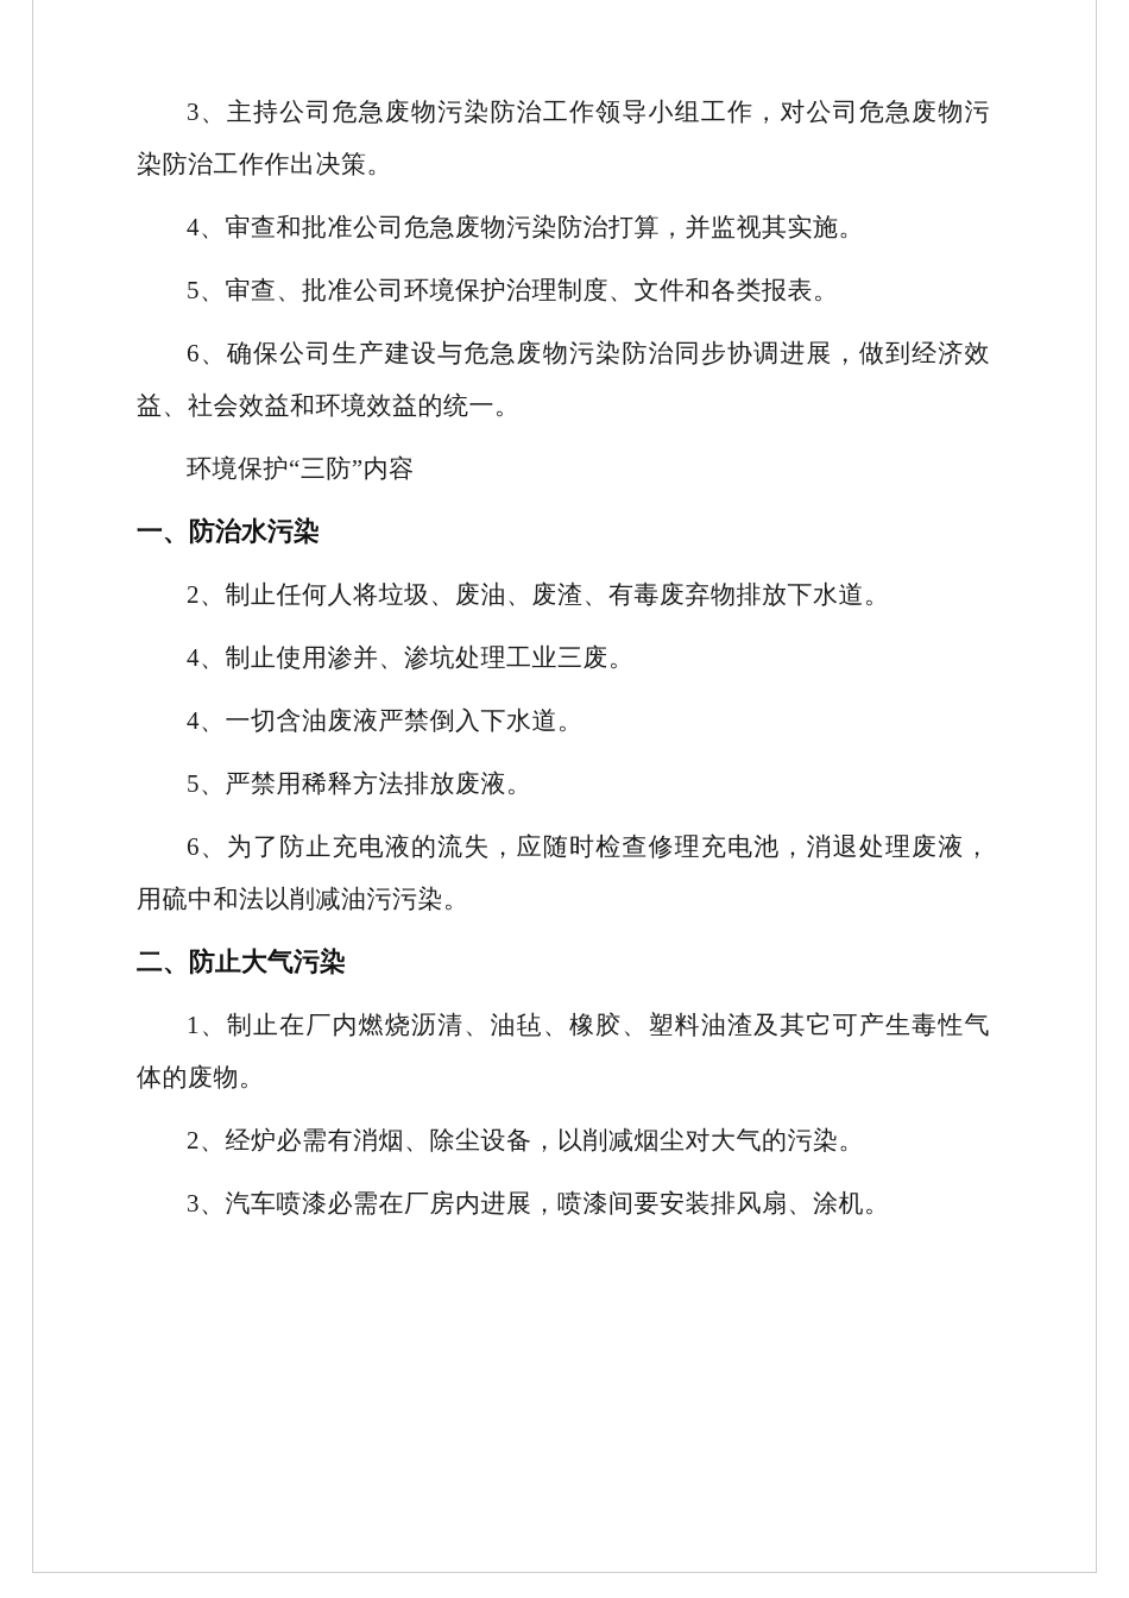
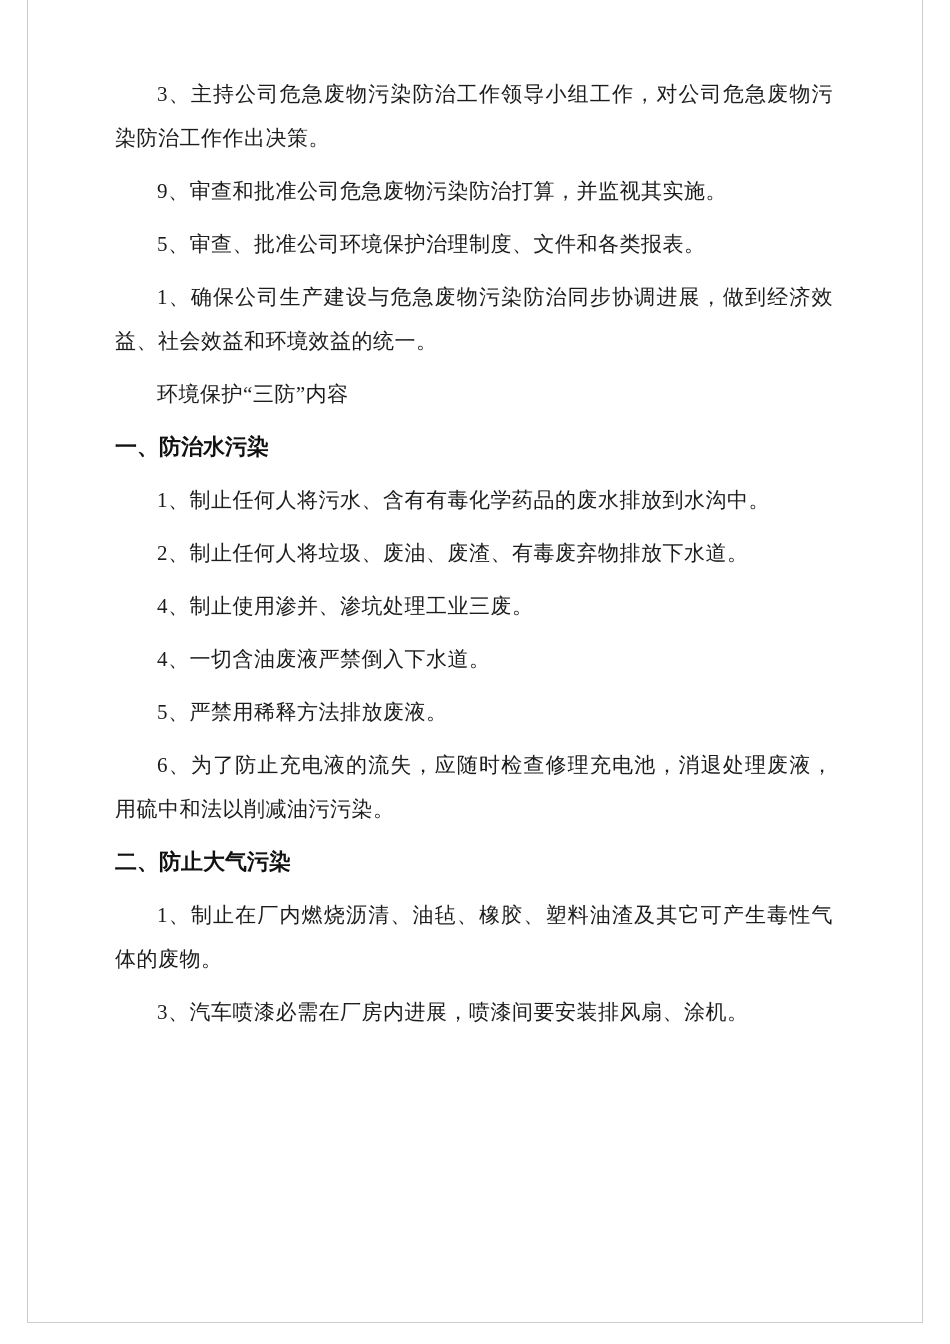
  3、主持公司危急废物污染防治工作领导小组工作，对公司危急废物污染防治工作作出决策。
- 4、审查和批准公司危急废物污染防治打算，并监视其实施。
+ 9、审查和批准公司危急废物污染防治打算，并监视其实施。
  5、审查、批准公司环境保护治理制度、文件和各类报表。
- 6、确保公司生产建设与危急废物污染防治同步协调进展，做到经济效益、社会效益和环境效益的统一。
+ 1、确保公司生产建设与危急废物污染防治同步协调进展，做到经济效益、社会效益和环境效益的统一。
  环境保护“三防”内容
  一、防治水污染
+ 1、制止任何人将污水、含有有毒化学药品的废水排放到水沟中。
  2、制止任何人将垃圾、废油、废渣、有毒废弃物排放下水道。
  4、制止使用渗并、渗坑处理工业三废。
  4、一切含油废液严禁倒入下水道。
  5、严禁用稀释方法排放废液。
  6、为了防止充电液的流失，应随时检查修理充电池，消退处理废液，用硫中和法以削减油污污染。
  二、防止大气污染
  1、制止在厂内燃烧沥清、油毡、橡胶、塑料油渣及其它可产生毒性气体的废物。
- 2、经炉必需有消烟、除尘设备，以削减烟尘对大气的污染。
  3、汽车喷漆必需在厂房内进展，喷漆间要安装排风扇、涂机。
